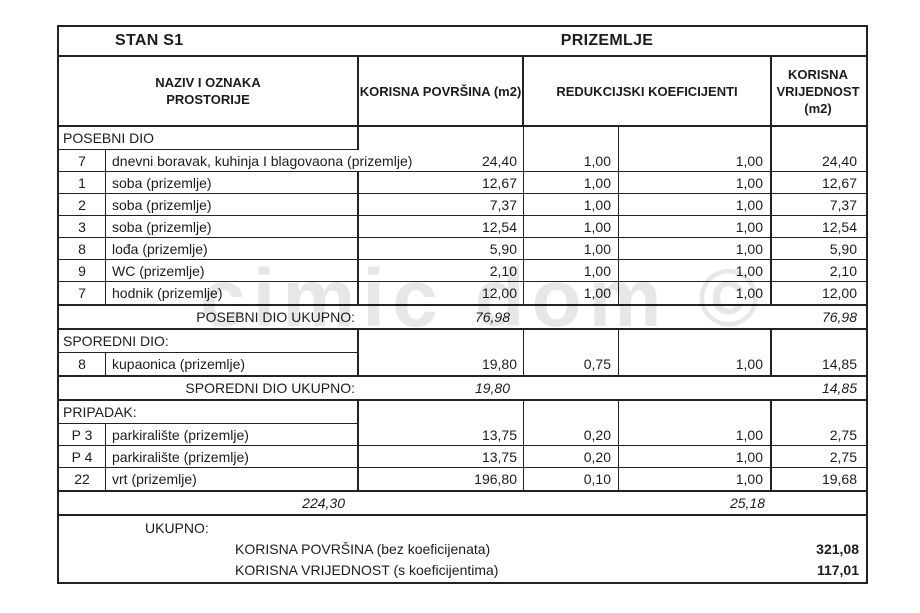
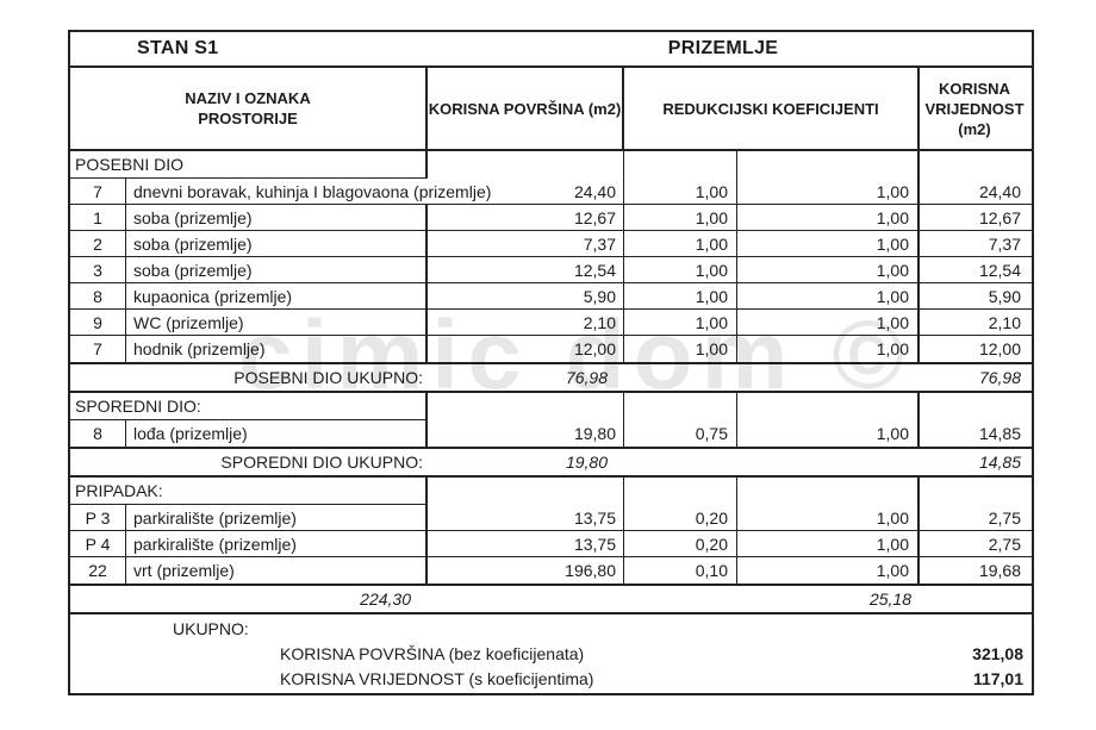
  STAN S1
  PRIZEMLJE
  NAZIV I OZNAKA
  PROSTORIJE
  KORISNA POVRŠINA (m2)
  REDUKCIJSKI KOEFICIJENTI
  KORISNA
  VRIJEDNOST
  (m2)
  POSEBNI DIO
  7
  dnevni boravak, kuhinja I blagovaona (prizemlje)
  24,40
  1,00
  1,00
  24,40
  1
  soba (prizemlje)
  12,67
  1,00
  1,00
  12,67
  2
  soba (prizemlje)
  7,37
  1,00
  1,00
  7,37
  3
  soba (prizemlje)
  12,54
  1,00
  1,00
  12,54
  8
- lođa (prizemlje)
+ kupaonica (prizemlje)
  5,90
  1,00
  1,00
  5,90
  9
  WC (prizemlje)
  2,10
  1,00
  1,00
  2,10
  7
  hodnik (prizemlje)
  12,00
  1,00
  1,00
  12,00
  POSEBNI DIO UKUPNO:
  76,98
  76,98
  SPOREDNI DIO:
  8
- kupaonica (prizemlje)
+ lođa (prizemlje)
  19,80
  0,75
  1,00
  14,85
  SPOREDNI DIO UKUPNO:
  19,80
  14,85
  PRIPADAK:
  P 3
  parkiralište (prizemlje)
  13,75
  0,20
  1,00
  2,75
  P 4
  parkiralište (prizemlje)
  13,75
  0,20
  1,00
  2,75
  22
  vrt (prizemlje)
  196,80
  0,10
  1,00
  19,68
  224,30
  25,18
  UKUPNO:
  KORISNA POVRŠINA (bez koeficijenata)
  321,08
  KORISNA VRIJEDNOST (s koeficijentima)
  117,01
  cimic dom ©
